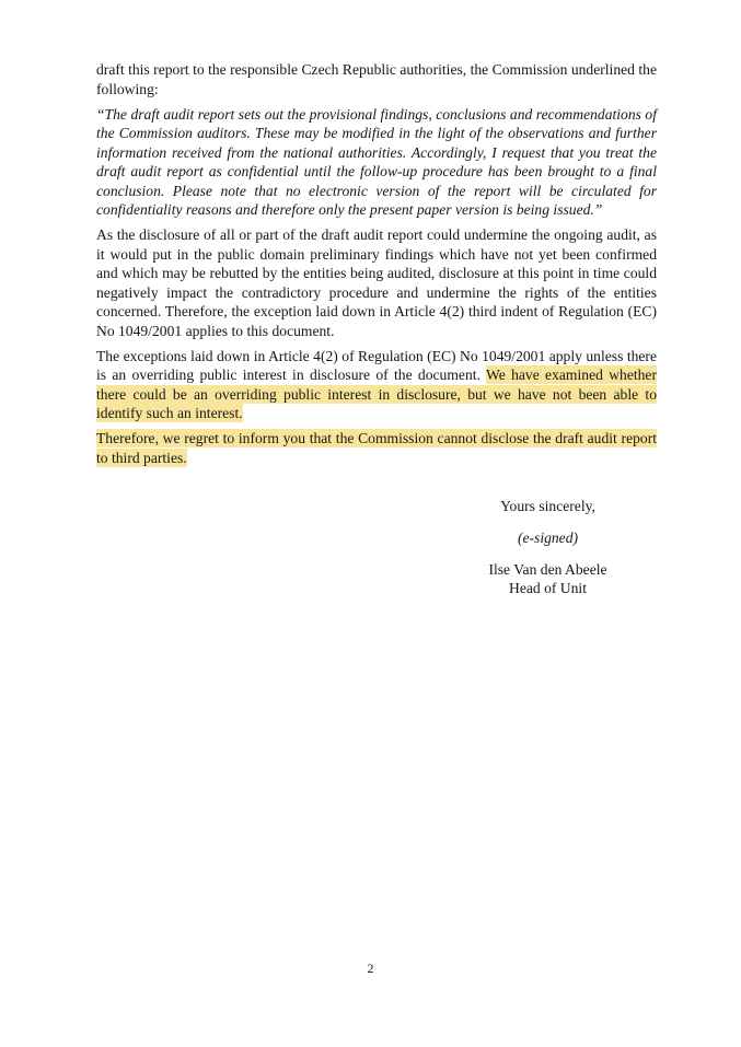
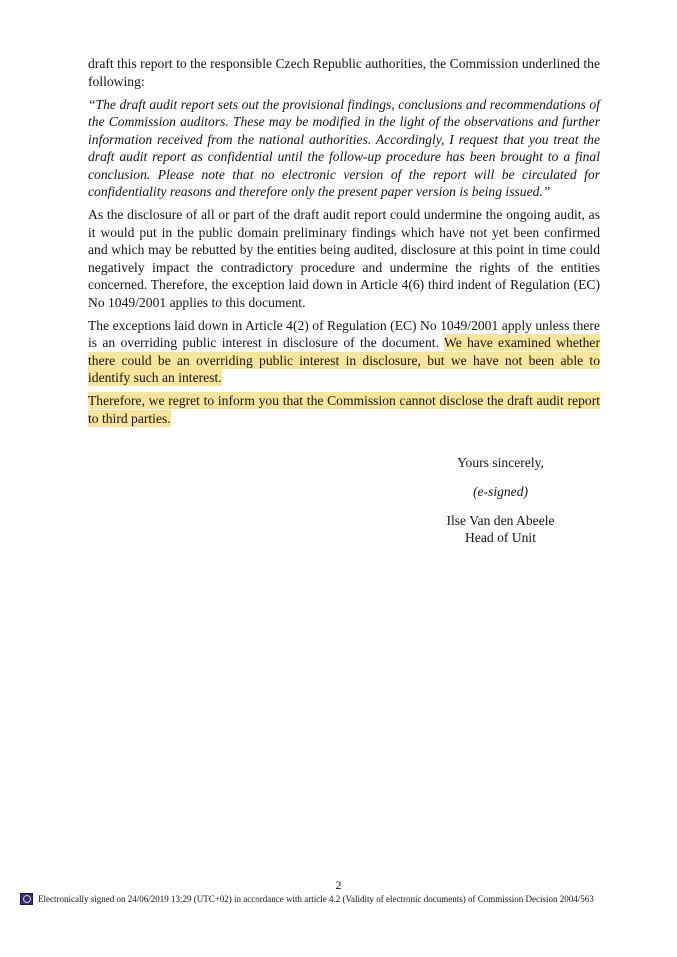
  draft this report to the responsible Czech Republic authorities, the Commission underlined the following:
  “The draft audit report sets out the provisional findings, conclusions and recommendations of the Commission auditors. These may be modified in the light of the observations and further information received from the national authorities. Accordingly, I request that you treat the draft audit report as confidential until the follow-up procedure has been brought to a final conclusion. Please note that no electronic version of the report will be circulated for confidentiality reasons and therefore only the present paper version is being issued.”
- As the disclosure of all or part of the draft audit report could undermine the ongoing audit, as it would put in the public domain preliminary findings which have not yet been confirmed and which may be rebutted by the entities being audited, disclosure at this point in time could negatively impact the contradictory procedure and undermine the rights of the entities concerned. Therefore, the exception laid down in Article 4(2) third indent of Regulation (EC) No 1049/2001 applies to this document.
+ As the disclosure of all or part of the draft audit report could undermine the ongoing audit, as it would put in the public domain preliminary findings which have not yet been confirmed and which may be rebutted by the entities being audited, disclosure at this point in time could negatively impact the contradictory procedure and undermine the rights of the entities concerned. Therefore, the exception laid down in Article 4(6) third indent of Regulation (EC) No 1049/2001 applies to this document.
  The exceptions laid down in Article 4(2) of Regulation (EC) No 1049/2001 apply unless there is an overriding public interest in disclosure of the document. We have examined whether there could be an overriding public interest in disclosure, but we have not been able to identify such an interest.
  Therefore, we regret to inform you that the Commission cannot disclose the draft audit report to third parties.
  Yours sincerely,
  (e-signed)
  Ilse Van den Abeele
  Head of Unit
  2
+ Electronically signed on 24/06/2019 13:29 (UTC+02) in accordance with article 4.2 (Validity of electronic documents) of Commission Decision 2004/563
